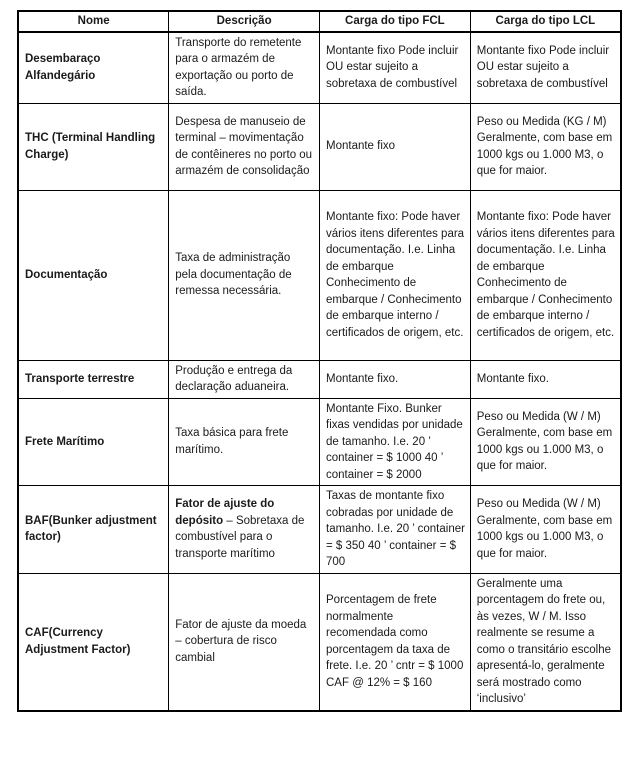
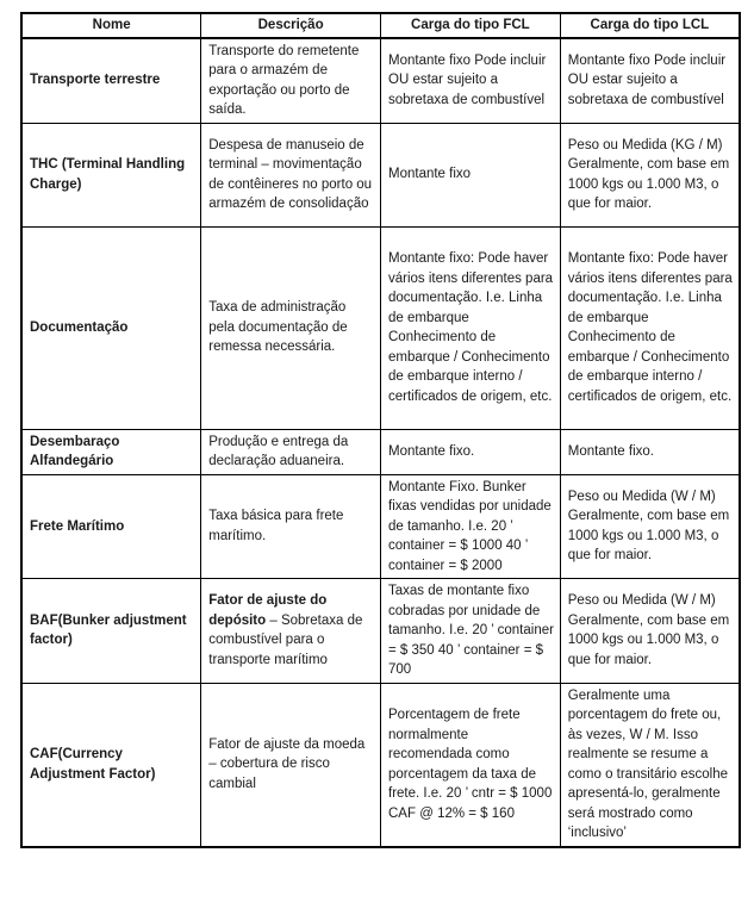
  Nome	Descrição	Carga do tipo FCL	Carga do tipo LCL
- Desembaraço Alfandegário	Transporte do remetente para o armazém de exportação ou porto de saída.	Montante fixo Pode incluir OU estar sujeito a sobretaxa de combustível	Montante fixo Pode incluir OU estar sujeito a sobretaxa de combustível
+ Transporte terrestre	Transporte do remetente para o armazém de exportação ou porto de saída.	Montante fixo Pode incluir OU estar sujeito a sobretaxa de combustível	Montante fixo Pode incluir OU estar sujeito a sobretaxa de combustível
  THC (Terminal Handling Charge)	Despesa de manuseio de terminal – movimentação de contêineres no porto ou armazém de consolidação	Montante fixo	Peso ou Medida (KG / M) Geralmente, com base em 1000 kgs ou 1.000 M3, o que for maior.
  Documentação	Taxa de administração pela documentação de remessa necessária.	Montante fixo: Pode haver vários itens diferentes para documentação. I.e. Linha de embarque Conhecimento de embarque / Conhecimento de embarque interno / certificados de origem, etc.	Montante fixo: Pode haver vários itens diferentes para documentação. I.e. Linha de embarque Conhecimento de embarque / Conhecimento de embarque interno / certificados de origem, etc.
- Transporte terrestre	Produção e entrega da declaração aduaneira.	Montante fixo.	Montante fixo.
+ Desembaraço Alfandegário	Produção e entrega da declaração aduaneira.	Montante fixo.	Montante fixo.
  Frete Marítimo	Taxa básica para frete marítimo.	Montante Fixo. Bunker fixas vendidas por unidade de tamanho. I.e. 20 ’ container = $ 1000 40 ’ container = $ 2000	Peso ou Medida (W / M) Geralmente, com base em 1000 kgs ou 1.000 M3, o que for maior.
  BAF(Bunker adjustment factor)	Fator de ajuste do depósito – Sobretaxa de combustível para o transporte marítimo	Taxas de montante fixo cobradas por unidade de tamanho. I.e. 20 ’ container = $ 350 40 ’ container = $ 700	Peso ou Medida (W / M) Geralmente, com base em 1000 kgs ou 1.000 M3, o que for maior.
  CAF(Currency Adjustment Factor)	Fator de ajuste da moeda – cobertura de risco cambial	Porcentagem de frete normalmente recomendada como porcentagem da taxa de frete. I.e. 20 ’ cntr = $ 1000 CAF @ 12% = $ 160	Geralmente uma porcentagem do frete ou, às vezes, W / M. Isso realmente se resume a como o transitário escolhe apresentá-lo, geralmente será mostrado como ‘inclusivo’
